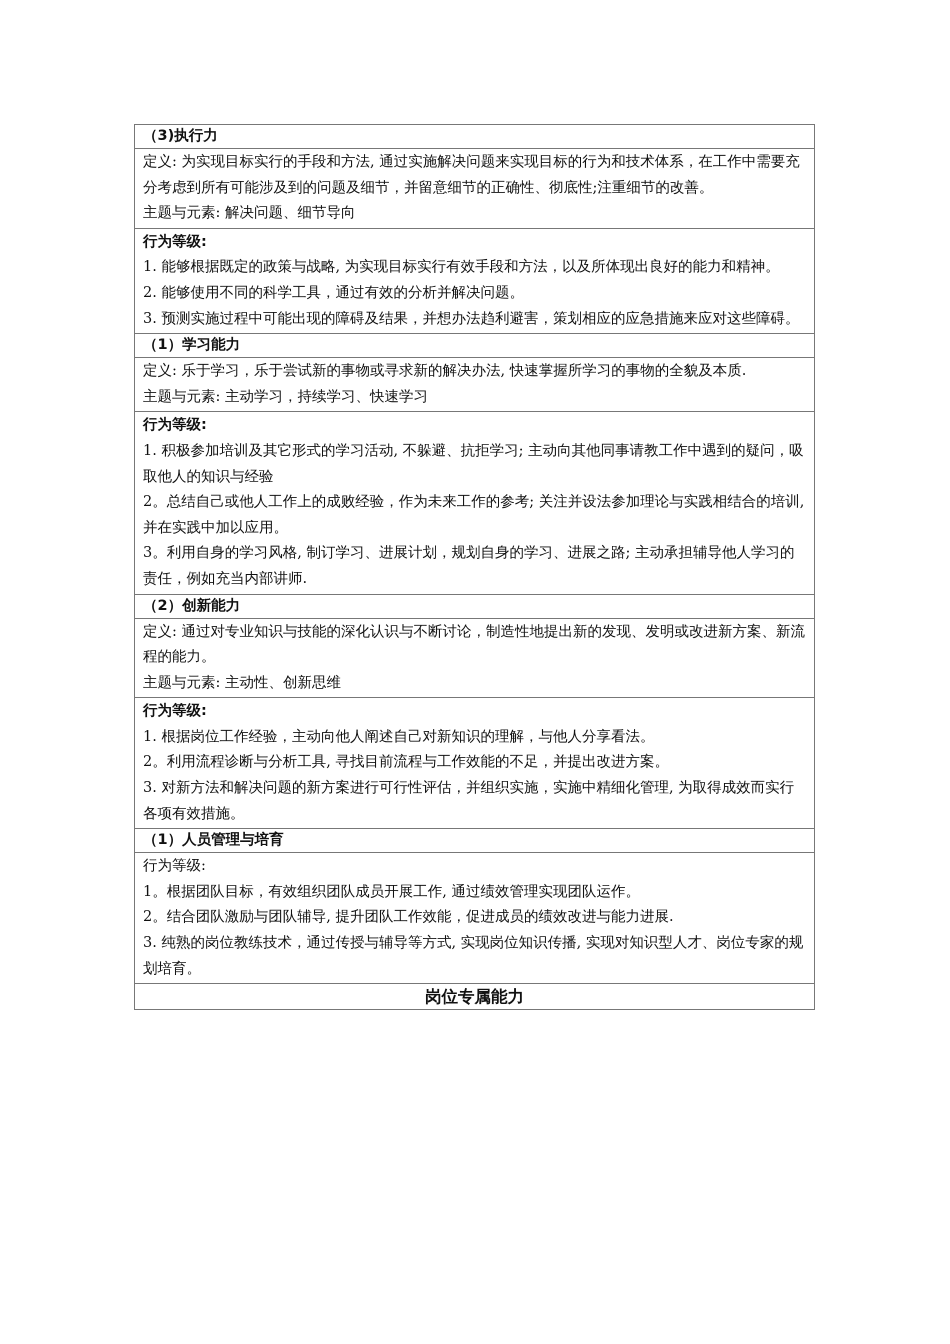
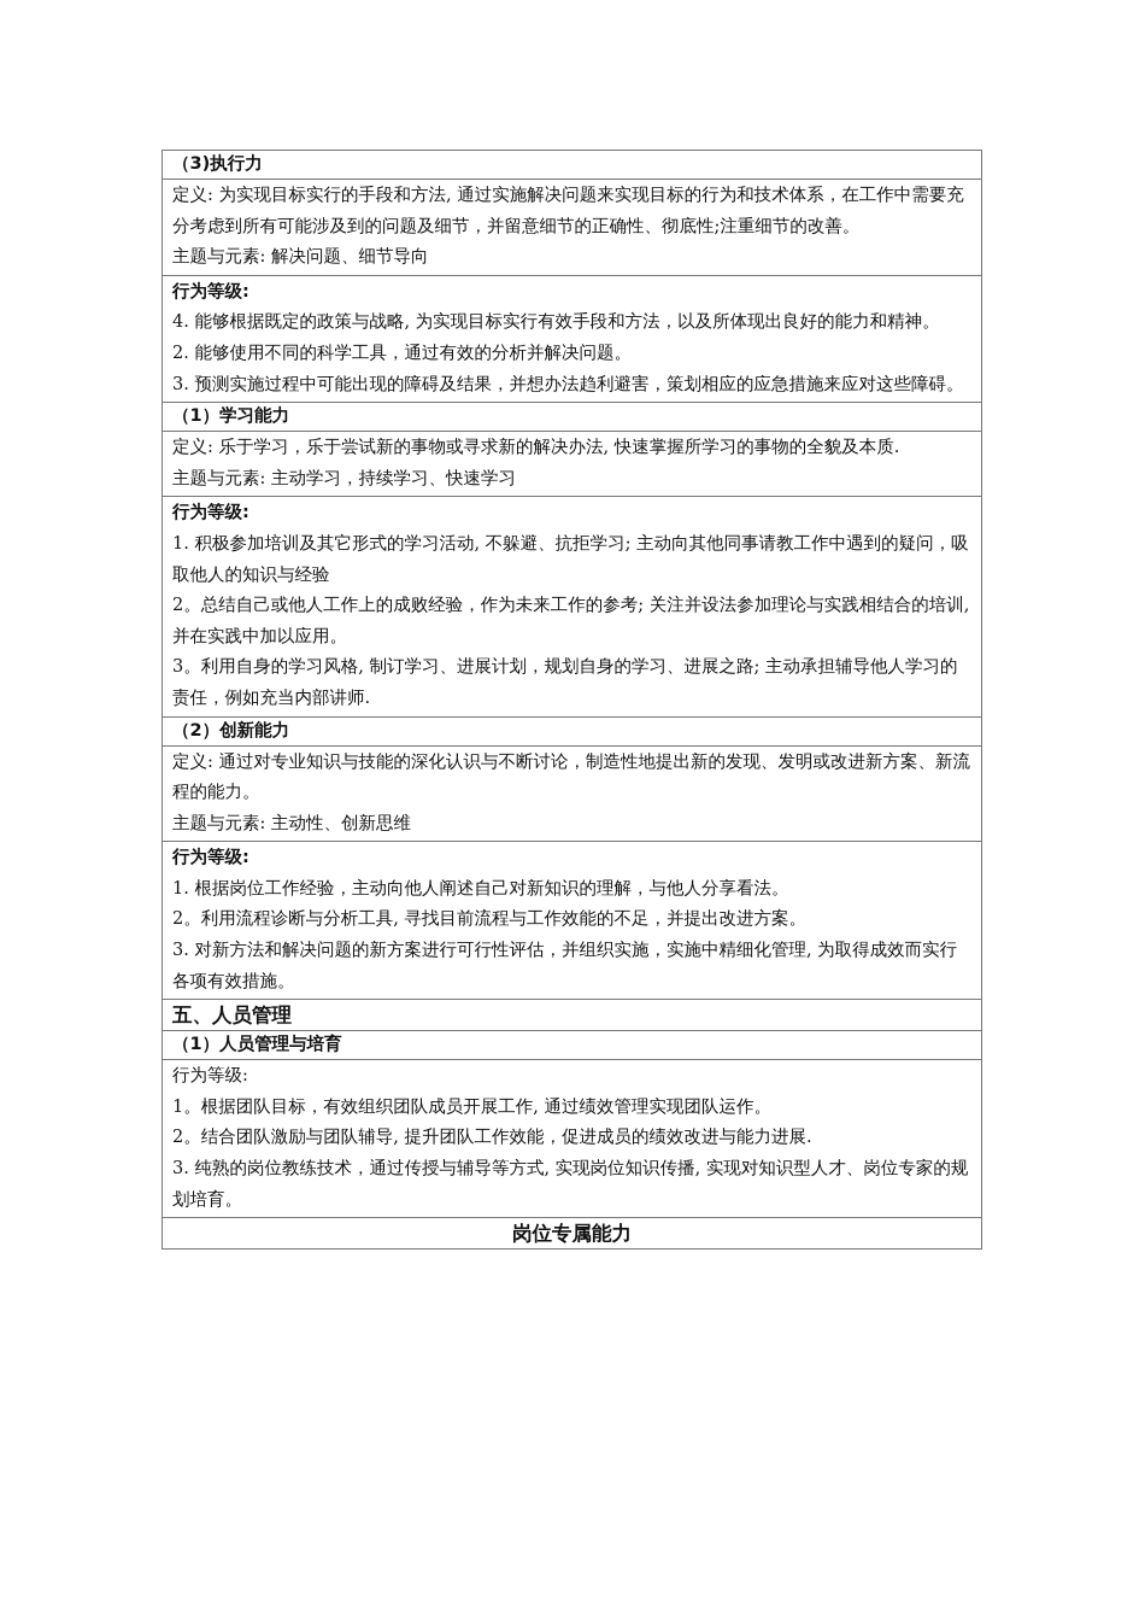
  （3)执行力
  定义: 为实现目标实行的手段和方法, 通过实施解决问题来实现目标的行为和技术体系，在工作中需要充分考虑到所有可能涉及到的问题及细节，并留意细节的正确性、彻底性;注重细节的改善。 主题与元素: 解决问题、细节导向
- 行为等级: 1. 能够根据既定的政策与战略, 为实现目标实行有效手段和方法，以及所体现出良好的能力和精神。 2. 能够使用不同的科学工具，通过有效的分析并解决问题。 3. 预测实施过程中可能出现的障碍及结果，并想办法趋利避害，策划相应的应急措施来应对这些障碍。
+ 行为等级: 4. 能够根据既定的政策与战略, 为实现目标实行有效手段和方法，以及所体现出良好的能力和精神。 2. 能够使用不同的科学工具，通过有效的分析并解决问题。 3. 预测实施过程中可能出现的障碍及结果，并想办法趋利避害，策划相应的应急措施来应对这些障碍。
  （1）学习能力
  定义: 乐于学习，乐于尝试新的事物或寻求新的解决办法, 快速掌握所学习的事物的全貌及本质. 主题与元素: 主动学习，持续学习、快速学习
  行为等级: 1. 积极参加培训及其它形式的学习活动, 不躲避、抗拒学习; 主动向其他同事请教工作中遇到的疑问，吸取他人的知识与经验 2。总结自己或他人工作上的成败经验，作为未来工作的参考; 关注并设法参加理论与实践相结合的培训, 并在实践中加以应用。 3。利用自身的学习风格, 制订学习、进展计划，规划自身的学习、进展之路; 主动承担辅导他人学习的责任，例如充当内部讲师.
  （2）创新能力
  定义: 通过对专业知识与技能的深化认识与不断讨论，制造性地提出新的发现、发明或改进新方案、新流程的能力。 主题与元素: 主动性、创新思维
  行为等级: 1. 根据岗位工作经验，主动向他人阐述自己对新知识的理解，与他人分享看法。 2。利用流程诊断与分析工具, 寻找目前流程与工作效能的不足，并提出改进方案。 3. 对新方法和解决问题的新方案进行可行性评估，并组织实施，实施中精细化管理, 为取得成效而实行各项有效措施。
+ 五、人员管理
  （1）人员管理与培育
  行为等级: 1。根据团队目标，有效组织团队成员开展工作, 通过绩效管理实现团队运作。 2。结合团队激励与团队辅导, 提升团队工作效能，促进成员的绩效改进与能力进展. 3. 纯熟的岗位教练技术，通过传授与辅导等方式, 实现岗位知识传播, 实现对知识型人才、岗位专家的规划培育。
  岗位专属能力
